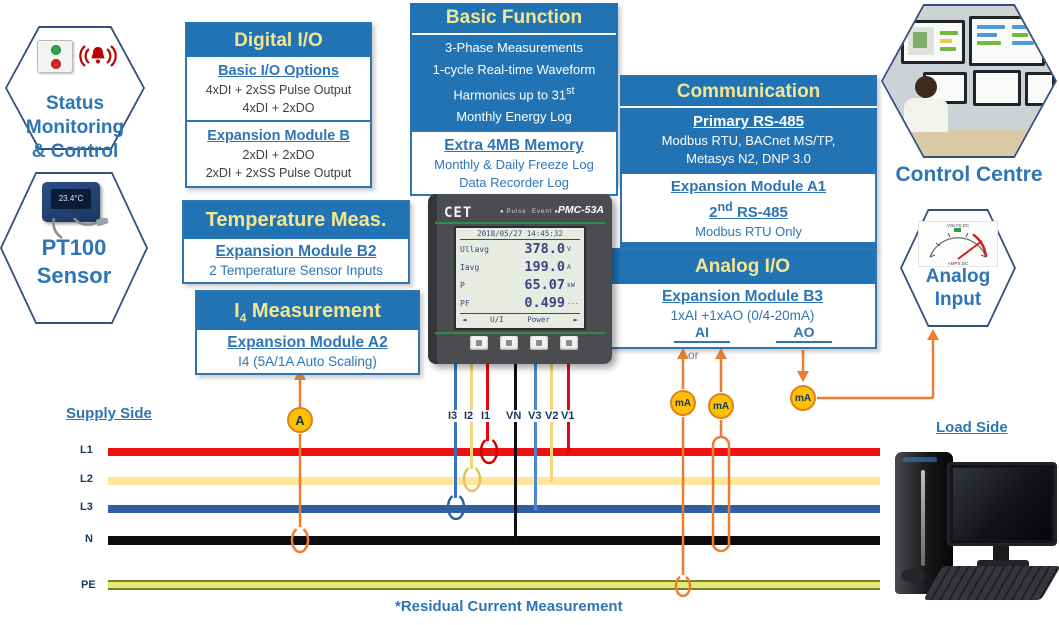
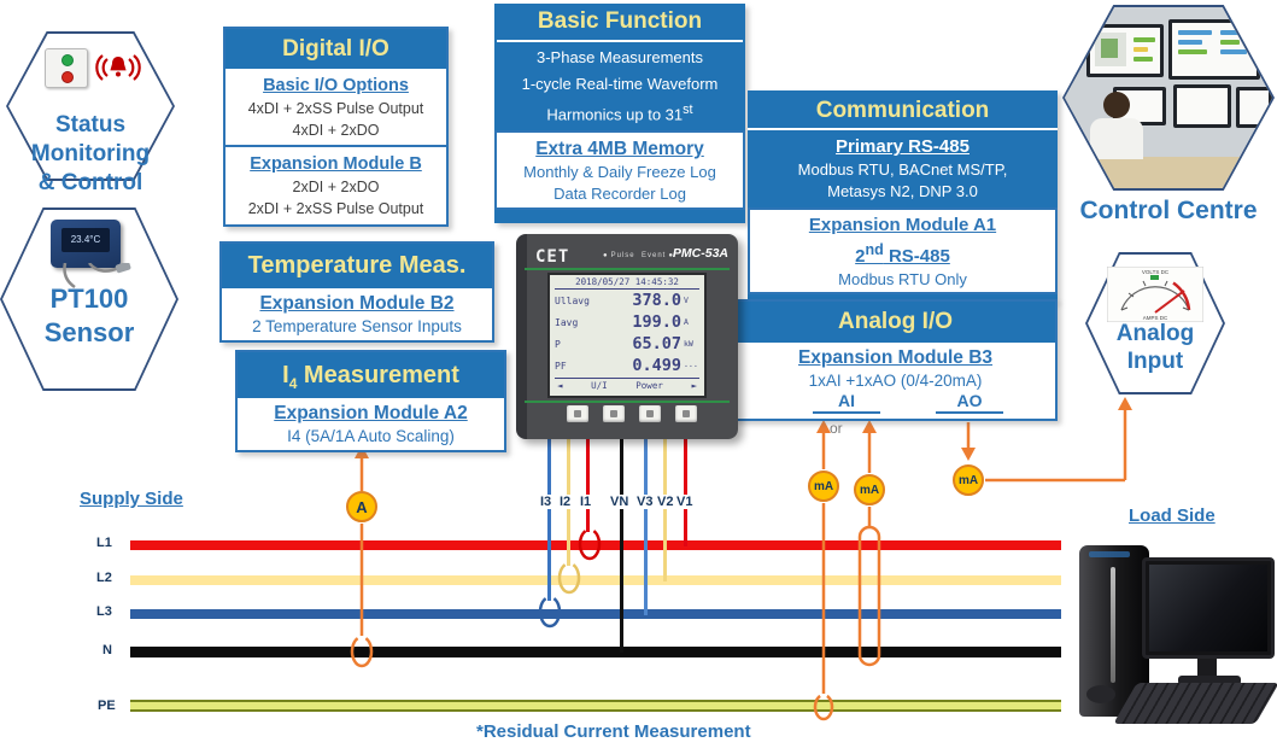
  L1
  L2
  L3
  N
  PE
  I3
  I2
  I1
  VN
  V3
  V2
  V1
  A
  mA
  mA
  mA
  or
  Supply Side
  Load Side
  *Residual Current Measurement
  Status
  Monitoring
  & Control
  23.4°C
  PT100
  Sensor
  Control Centre
  Analog
  Input
  Digital I/O
  Basic I/O Options
  4xDI + 2xSS Pulse Output
  4xDI + 2xDO
  Expansion Module B
  2xDI + 2xDO
  2xDI + 2xSS Pulse Output
  Basic Function
  3-Phase Measurements
  1-cycle Real-time Waveform
  Harmonics up to 31st
- Monthly Energy Log
  Extra 4MB Memory
  Monthly & Daily Freeze Log
  Data Recorder Log
  Communication
  Primary RS-485
  Modbus RTU, BACnet MS/TP,
  Metasys N2, DNP 3.0
  Expansion Module A1
  2nd RS-485
  Modbus RTU Only
  Temperature Meas.
  Expansion Module B2
  2 Temperature Sensor Inputs
  I4 Measurement
  Expansion Module A2
  I4 (5A/1A Auto Scaling)
  Analog I/O
  Expansion Module B3
  1xAI +1xAO (0/4-20mA)
  AI
  AO
  CET
  PMC-53A
  2018/05/27 14:45:32
  Ullavg
  378.0
  V
  Iavg
  199.0
  A
  P
  65.07
  kW
  PF
  0.499
  ---
  ◄
  U/I
  Power
  ►
